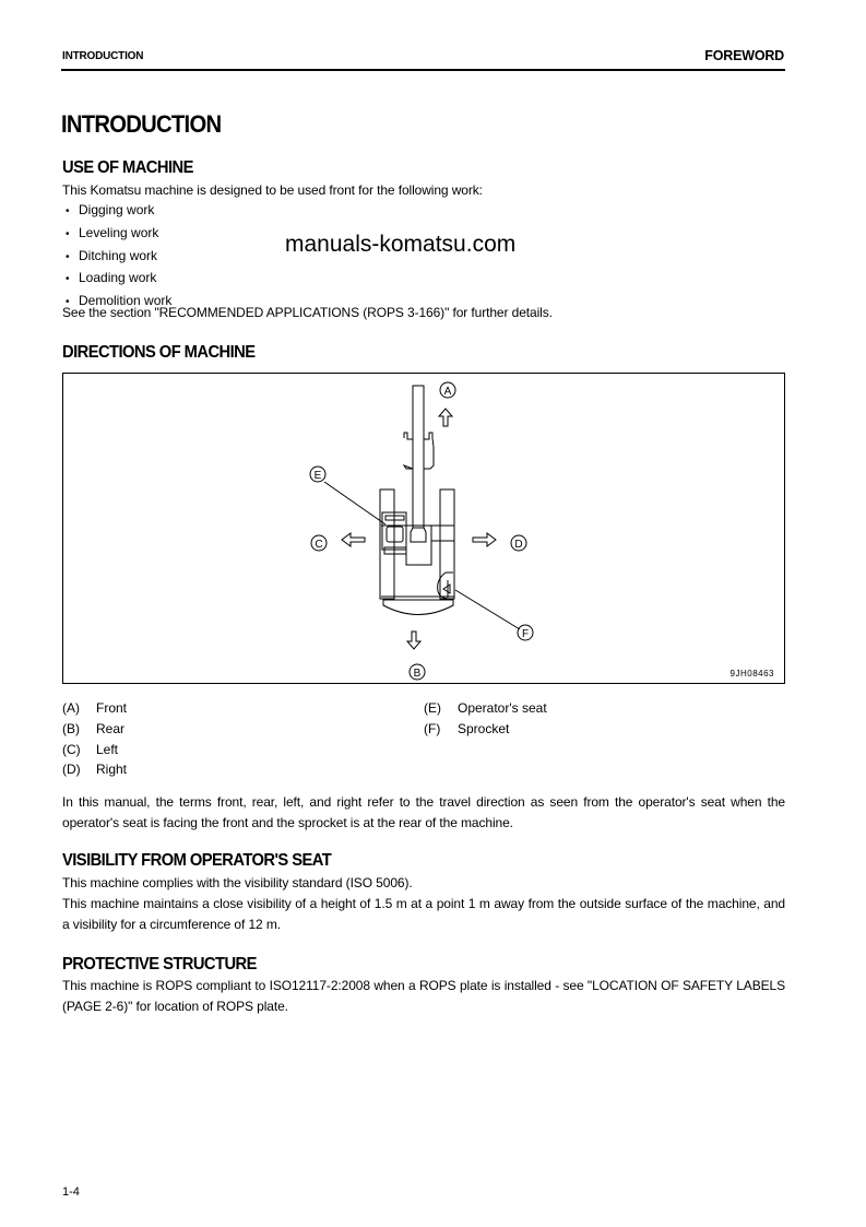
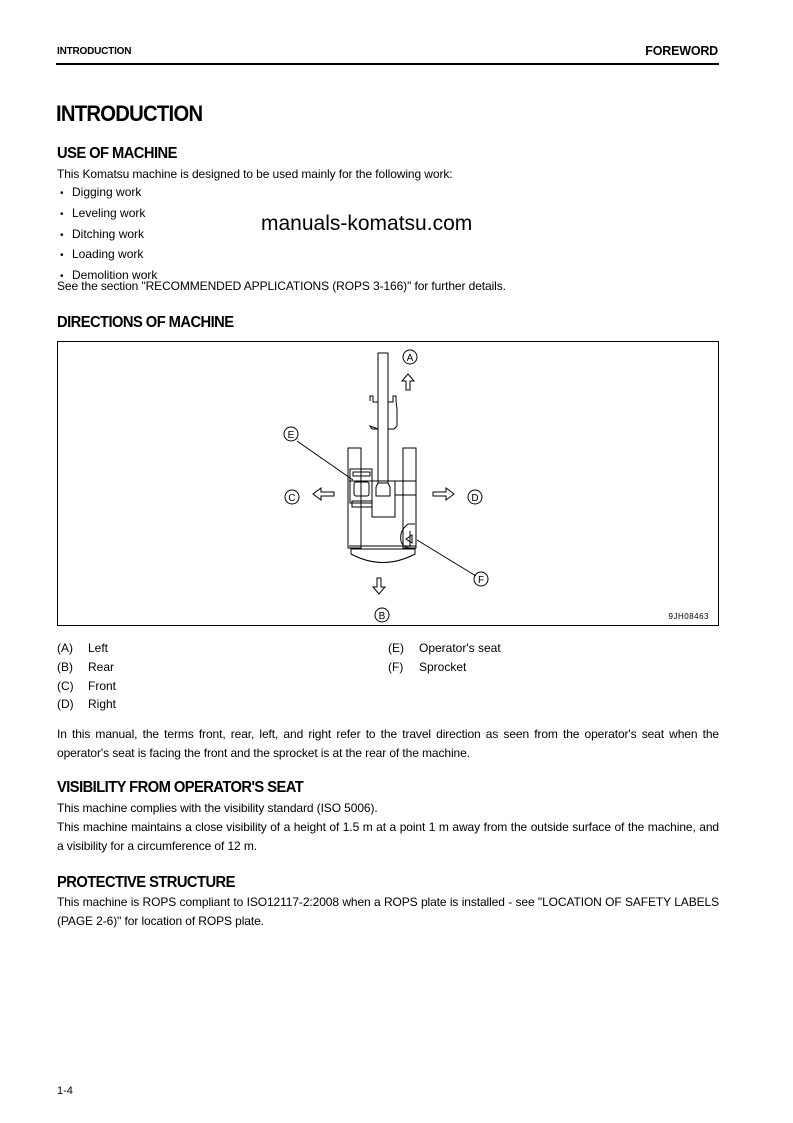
  INTRODUCTION
  FOREWORD
  INTRODUCTION
  USE OF MACHINE
- This Komatsu machine is designed to be used front for the following work:
+ This Komatsu machine is designed to be used mainly for the following work:
  Digging work
  Leveling work
  Ditching work
  Loading work
  Demolition work
  manuals-komatsu.com
  See the section "RECOMMENDED APPLICATIONS (ROPS 3-166)" for further details.
  DIRECTIONS OF MACHINE
  A
  B
  C
  D
  E
  F
  9JH08463
- (A) Front
+ (A) Left
  (B) Rear
- (C) Left
+ (C) Front
  (D) Right
  (E) Operator's seat
  (F) Sprocket
  In this manual, the terms front, rear, left, and right refer to the travel direction as seen from the operator's seat when the operator's seat is facing the front and the sprocket is at the rear of the machine.
  VISIBILITY FROM OPERATOR'S SEAT
  This machine complies with the visibility standard (ISO 5006).
  This machine maintains a close visibility of a height of 1.5 m at a point 1 m away from the outside surface of the machine, and a visibility for a circumference of 12 m.
  PROTECTIVE STRUCTURE
  This machine is ROPS compliant to ISO12117-2:2008 when a ROPS plate is installed - see "LOCATION OF SAFETY LABELS (PAGE 2-6)" for location of ROPS plate.
  1-4
